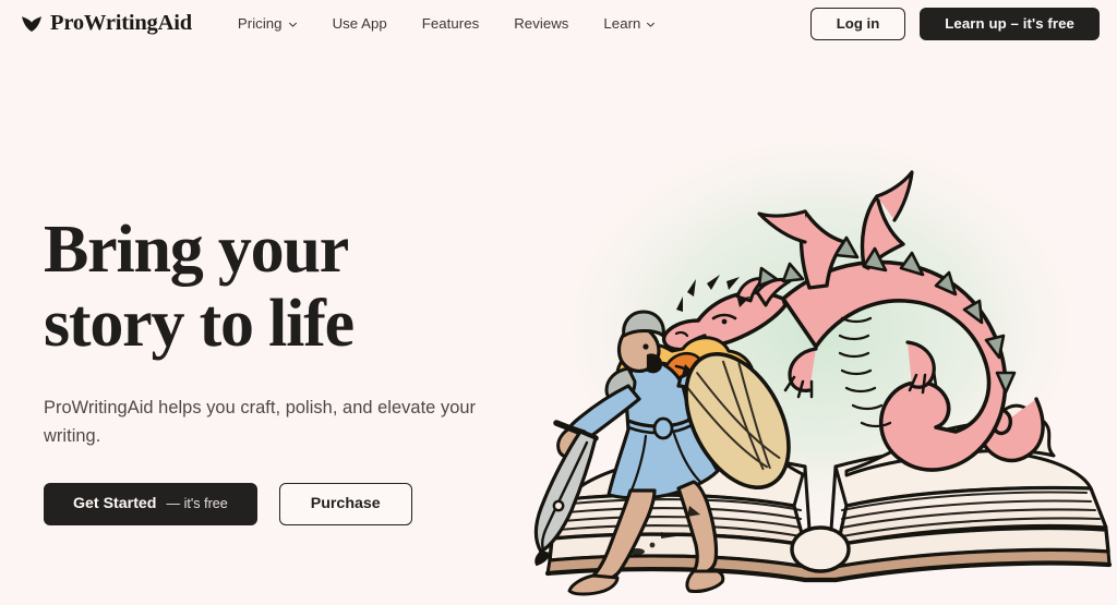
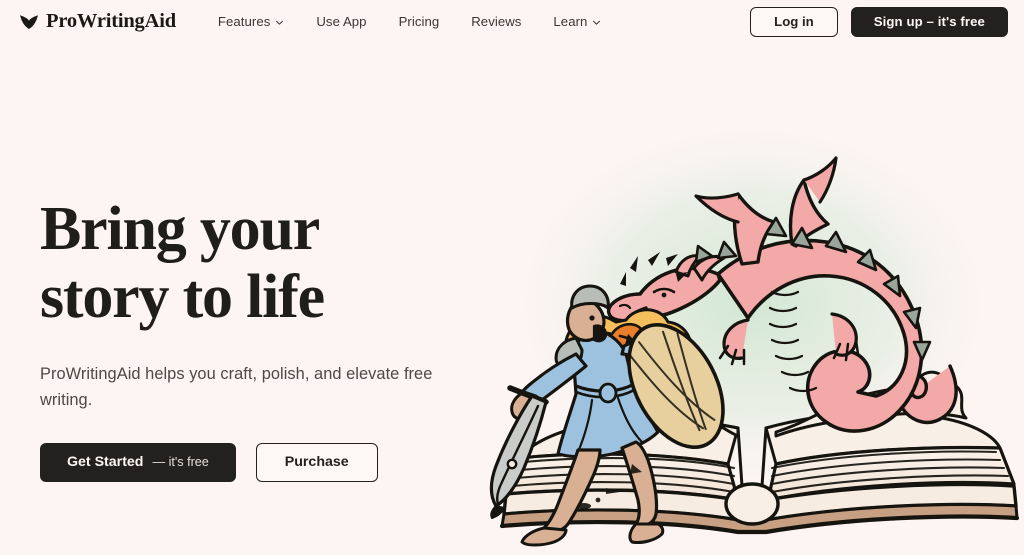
  ProWritingAid
- Pricing
+ Features
  Use App
- Features
+ Pricing
  Reviews
  Learn
  Log in
- Learn up – it's free
+ Sign up – it's free
  Bring your
  story to life
- ProWritingAid helps you craft, polish, and elevate your writing.
+ ProWritingAid helps you craft, polish, and elevate free writing.
  Get Started
  — it's free
  Purchase
